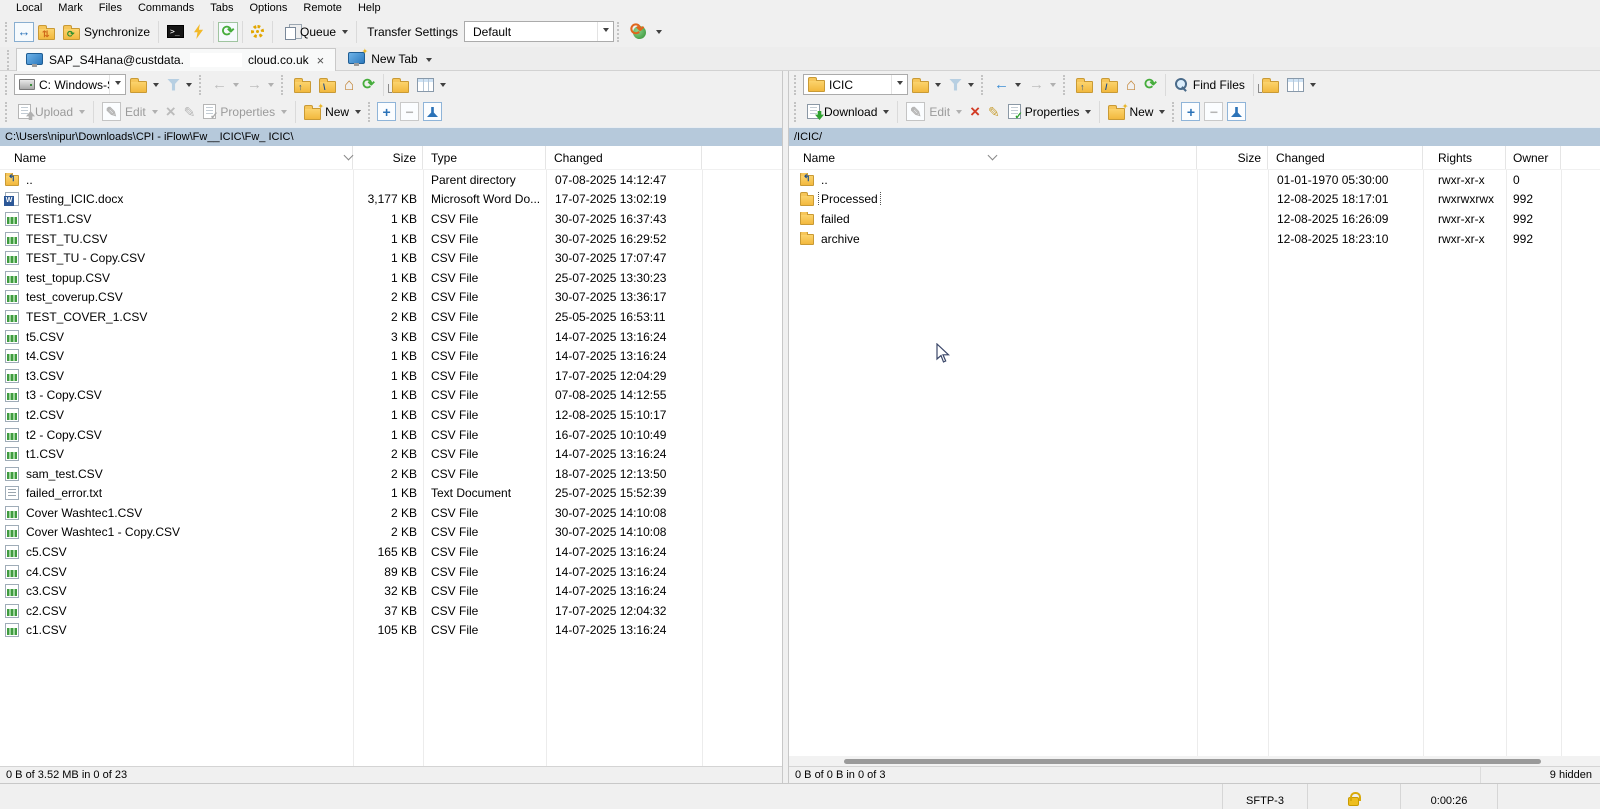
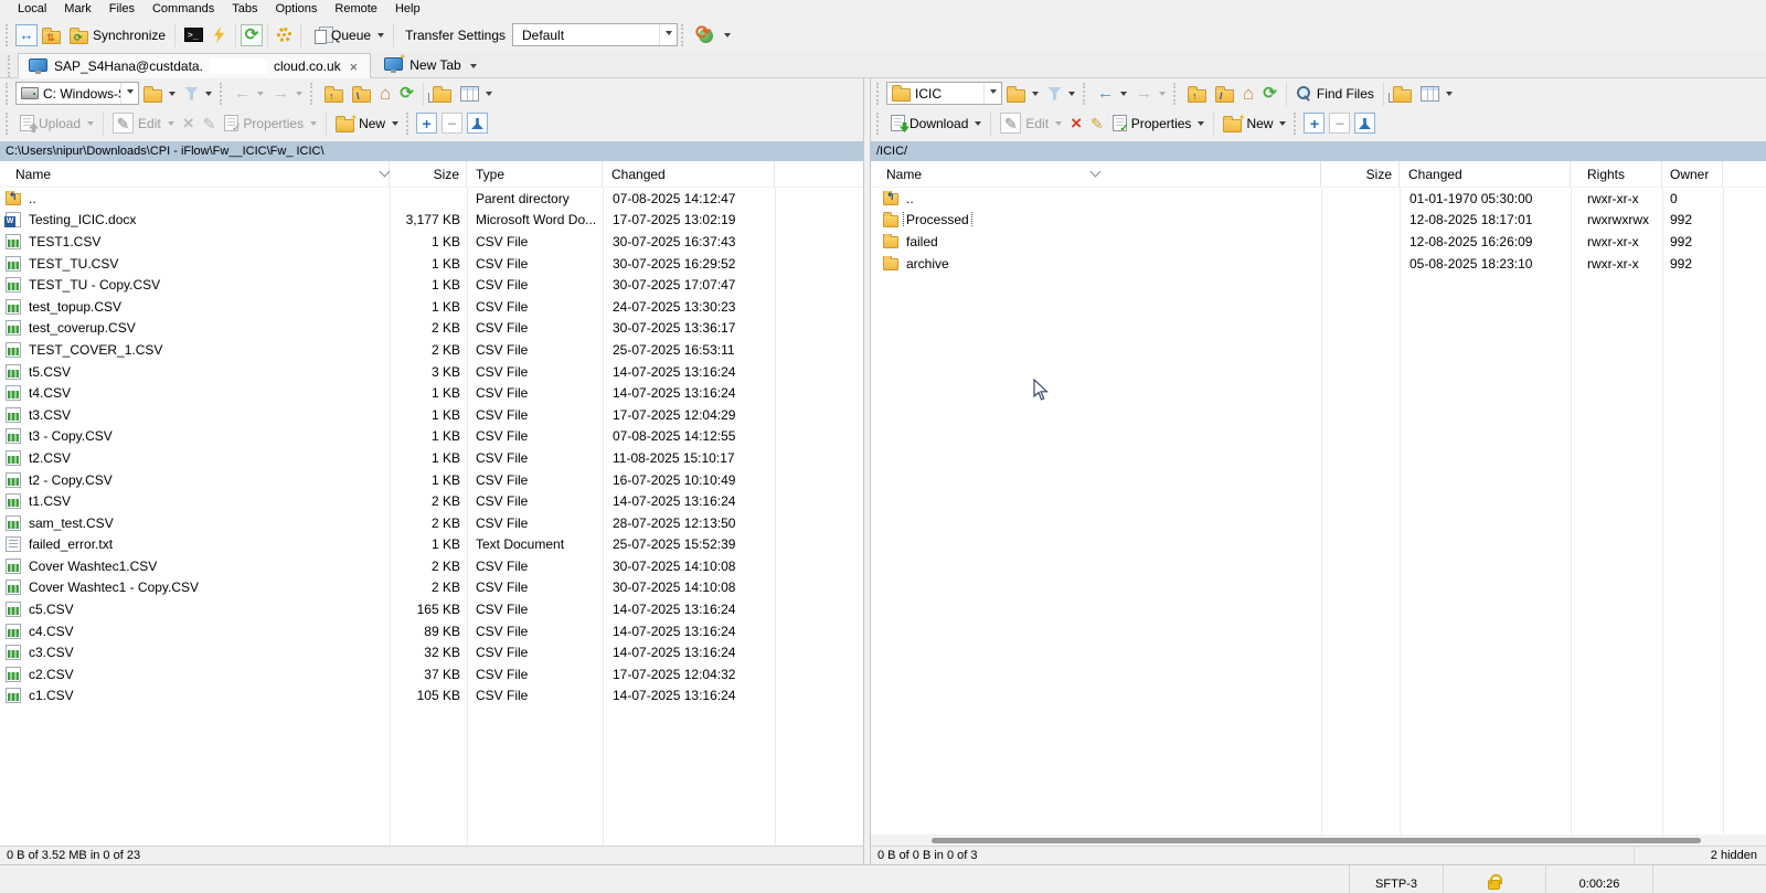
  Local
  Mark
  Files
  Commands
  Tabs
  Options
  Remote
  Help
  ↔
  ⇅
  ⟳
  Synchronize
  >_
  ⟳
  Queue
  Transfer Settings
  Default
  ⟳
  SAP_S4Hana@custdata.
  cloud.co.uk
  ×
  New Tab
  C: Windows-
  ←
  →
  ↑
  \
  ⌂
  ⟳
  Upload
  ✎
  Edit
  ×
  ✎
  Properties
  New
  +
  −
  C:\Users\nipur\Downloads\CPI - iFlow\Fw__ICIC\Fw_ ICIC\
  Name
  Size
  Type
  Changed
  ..
  Parent directory
  07-08-2025 14:12:47
  Testing_ICIC.docx
  3,177 KB
  Microsoft Word Do...
  17-07-2025 13:02:19
  TEST1.CSV
  1 KB
  CSV File
  30-07-2025 16:37:43
  TEST_TU.CSV
  1 KB
  CSV File
  30-07-2025 16:29:52
  TEST_TU - Copy.CSV
  1 KB
  CSV File
  30-07-2025 17:07:47
  test_topup.CSV
  1 KB
  CSV File
- 25-07-2025 13:30:23
+ 24-07-2025 13:30:23
  test_coverup.CSV
  2 KB
  CSV File
  30-07-2025 13:36:17
  TEST_COVER_1.CSV
  2 KB
  CSV File
- 25-05-2025 16:53:11
+ 25-07-2025 16:53:11
  t5.CSV
  3 KB
  CSV File
  14-07-2025 13:16:24
  t4.CSV
  1 KB
  CSV File
  14-07-2025 13:16:24
  t3.CSV
  1 KB
  CSV File
  17-07-2025 12:04:29
  t3 - Copy.CSV
  1 KB
  CSV File
  07-08-2025 14:12:55
  t2.CSV
  1 KB
  CSV File
- 12-08-2025 15:10:17
+ 11-08-2025 15:10:17
  t2 - Copy.CSV
  1 KB
  CSV File
  16-07-2025 10:10:49
  t1.CSV
  2 KB
  CSV File
  14-07-2025 13:16:24
  sam_test.CSV
  2 KB
  CSV File
- 18-07-2025 12:13:50
+ 28-07-2025 12:13:50
  failed_error.txt
  1 KB
  Text Document
  25-07-2025 15:52:39
  Cover Washtec1.CSV
  2 KB
  CSV File
  30-07-2025 14:10:08
  Cover Washtec1 - Copy.CSV
  2 KB
  CSV File
  30-07-2025 14:10:08
  c5.CSV
  165 KB
  CSV File
  14-07-2025 13:16:24
  c4.CSV
  89 KB
  CSV File
  14-07-2025 13:16:24
  c3.CSV
  32 KB
  CSV File
  14-07-2025 13:16:24
  c2.CSV
  37 KB
  CSV File
  17-07-2025 12:04:32
  c1.CSV
  105 KB
  CSV File
  14-07-2025 13:16:24
  0 B of 3.52 MB in 0 of 23
  ICIC
  ←
  →
  ↑
  /
  ⌂
  ⟳
  Find Files
  Download
  ✎
  Edit
  ×
  ✎
  Properties
  New
  +
  −
  /ICIC/
  Name
  Size
  Changed
  Rights
  Owner
  ..
  01-01-1970 05:30:00
  rwxr-xr-x
  0
  Processed
  12-08-2025 18:17:01
  rwxrwxrwx
  992
  failed
  12-08-2025 16:26:09
  rwxr-xr-x
  992
  archive
- 12-08-2025 18:23:10
+ 05-08-2025 18:23:10
  rwxr-xr-x
  992
  0 B of 0 B in 0 of 3
- 9 hidden
+ 2 hidden
  SFTP-3
  0:00:26
